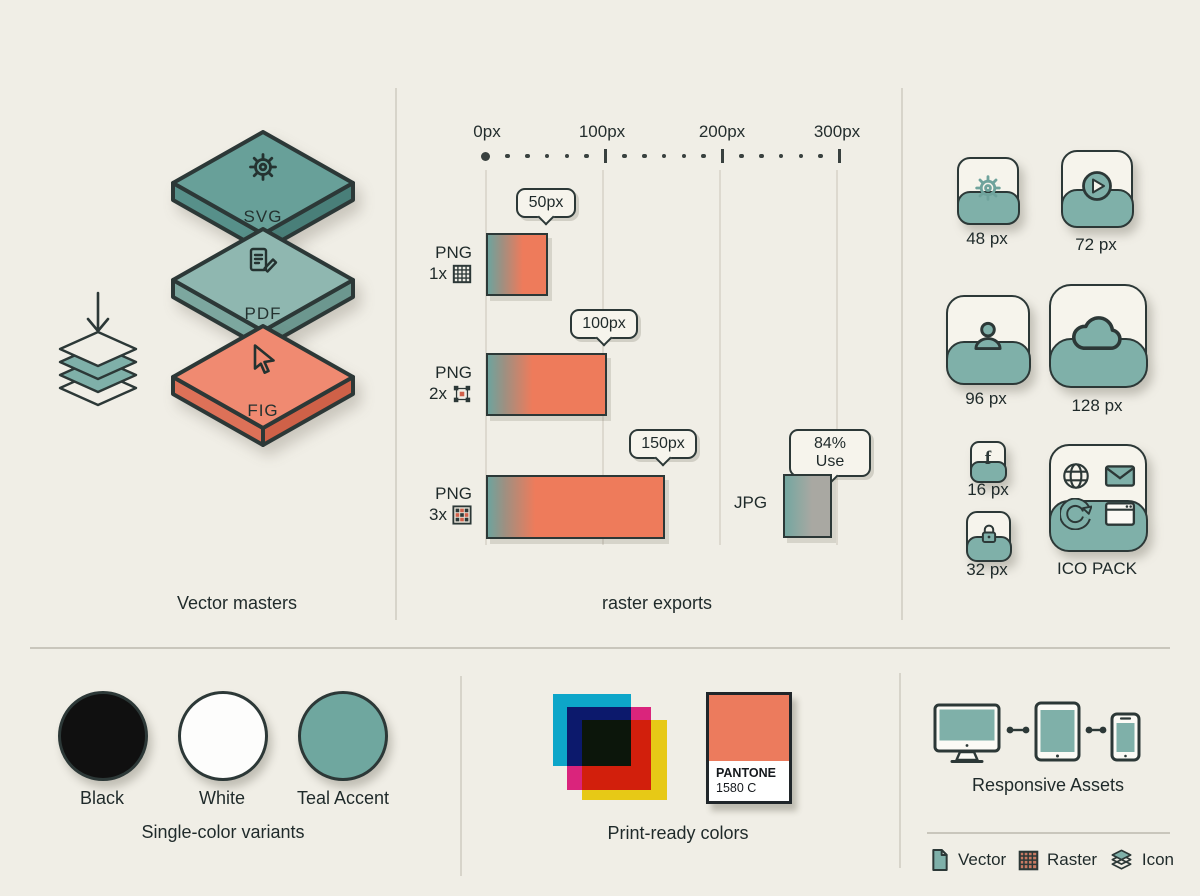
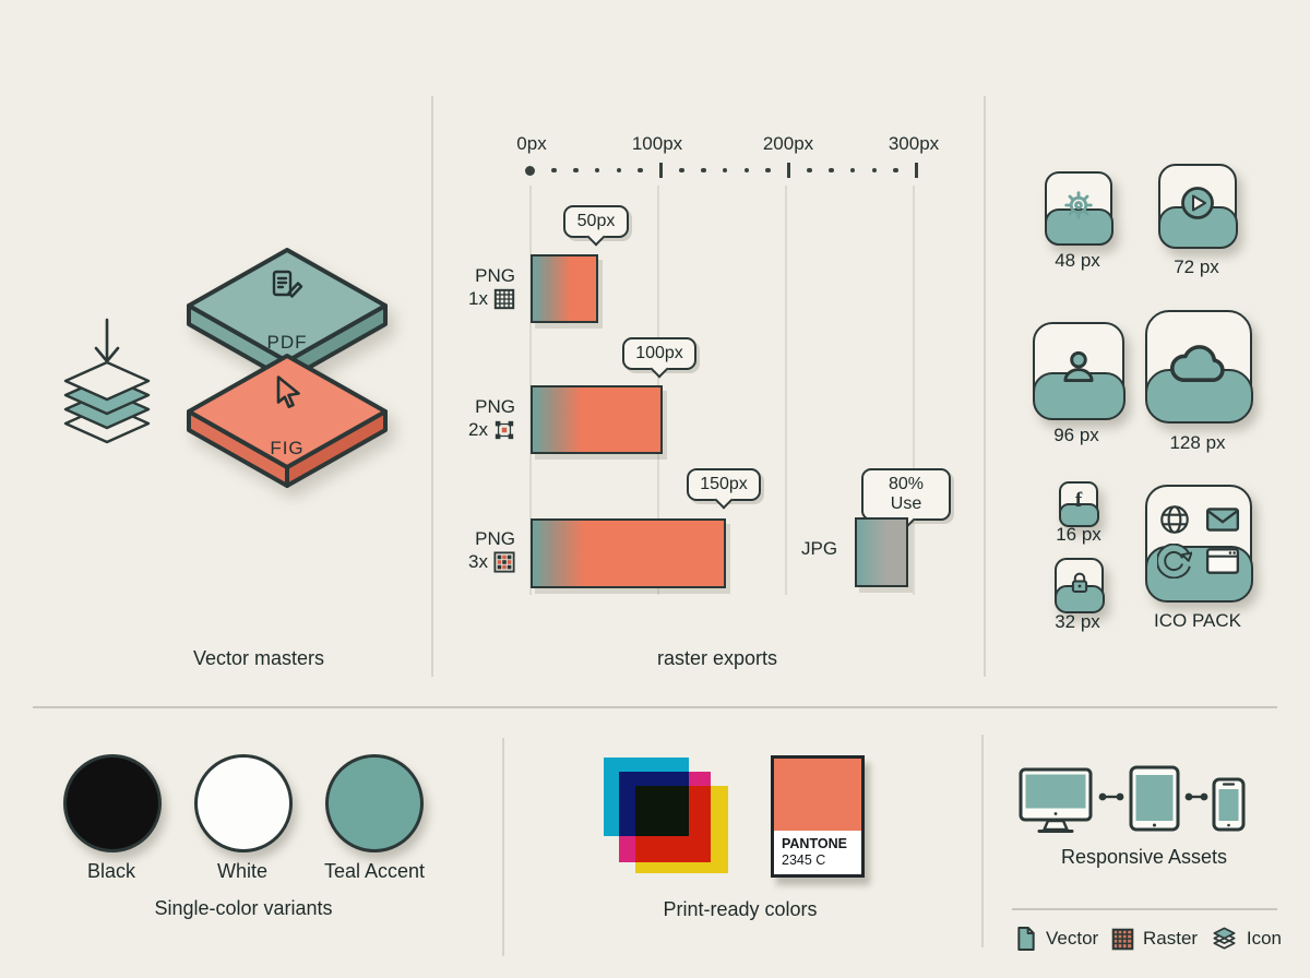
- SVG
  PDF
  FIG
  Vector masters
  0px
  100px
  200px
  300px
  50px
  100px
  150px
- 84% Use
+ 80% Use
  PNG
  1x
  PNG
  2x
  PNG
  3x
  JPG
  raster exports
  48 px
  72 px
  96 px
  128 px
  f
  16 px
  32 px
  ICO PACK
  Black
  White
  Teal Accent
  Single-color variants
  PANTONE
- 1580 C
+ 2345 C
  Print-ready colors
  Responsive Assets
  Vector
  Raster
  Icon
